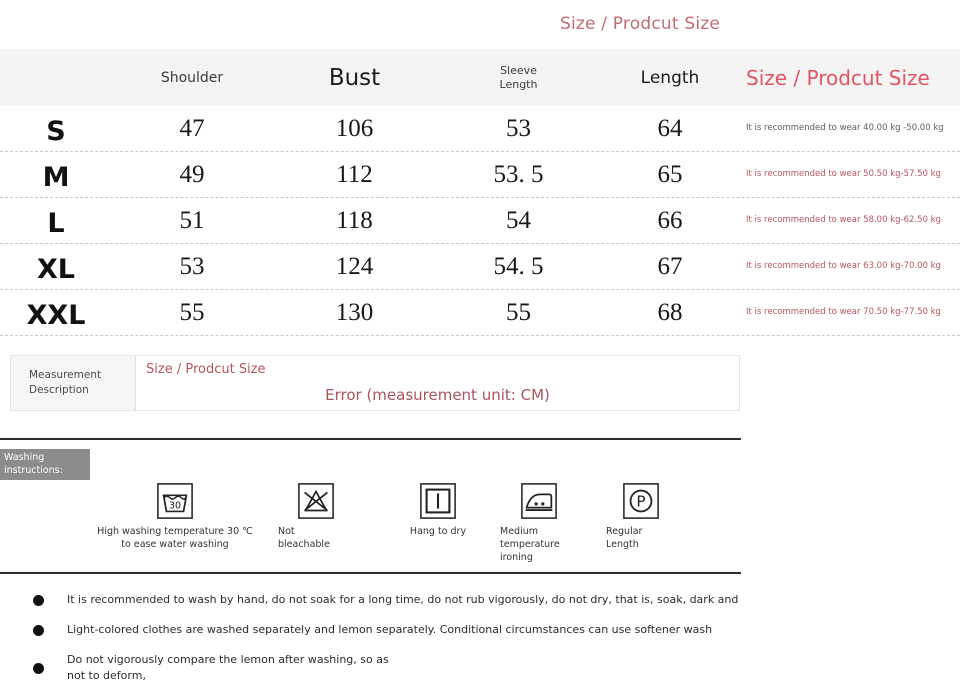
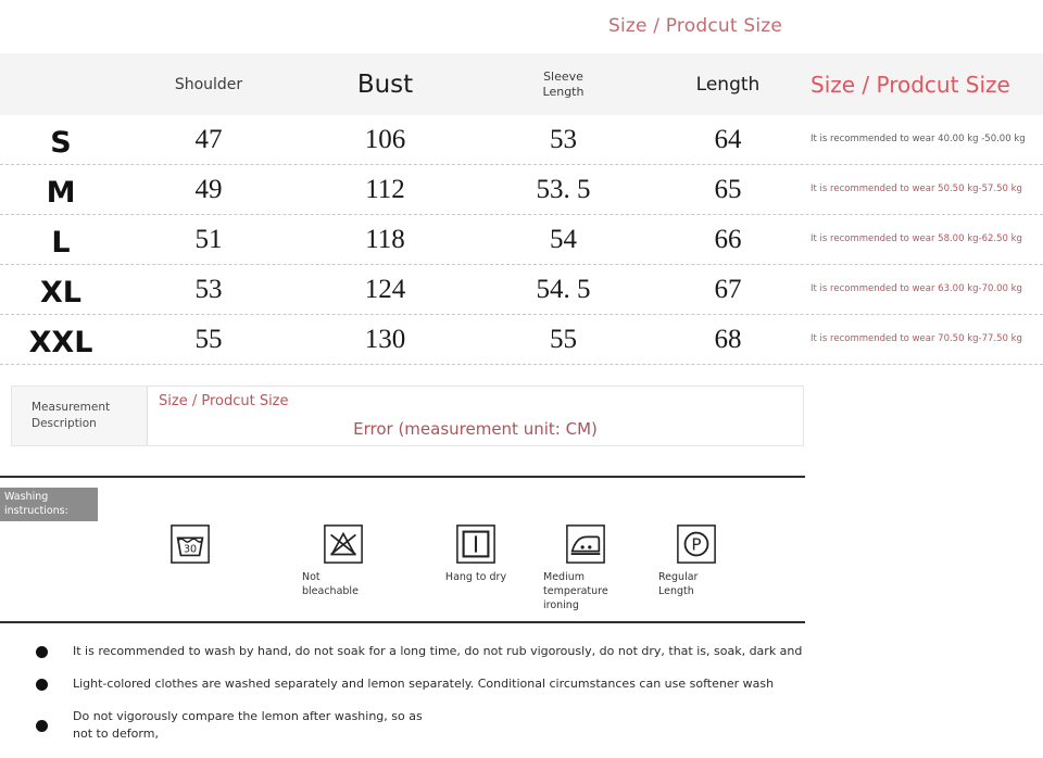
  Size / Prodcut Size
  Shoulder
  Bust
  Sleeve
  Length
  Length
  Size / Prodcut Size
  S
  47
  106
  53
  64
  It is recommended to wear 40.00 kg -50.00 kg
  M
  49
  112
  53. 5
  65
  It is recommended to wear 50.50 kg-57.50 kg
  L
  51
  118
  54
  66
  It is recommended to wear 58.00 kg-62.50 kg
  XL
  53
  124
  54. 5
  67
  It is recommended to wear 63.00 kg-70.00 kg
  XXL
  55
  130
  55
  68
  It is recommended to wear 70.50 kg-77.50 kg
  Measurement
  Description
  Size / Prodcut Size
  Error (measurement unit: CM)
  Washing
  instructions:
  30
- High washing temperature 30 ℃
- to ease water washing
  Not
  bleachable
  Hang to dry
  Medium
  temperature
  ironing
  P
  Regular
  Length
  It is recommended to wash by hand, do not soak for a long time, do not rub vigorously, do not dry, that is, soak, dark and
  Light-colored clothes are washed separately and lemon separately. Conditional circumstances can use softener wash
  Do not vigorously compare the lemon after washing, so as
  not to deform,
